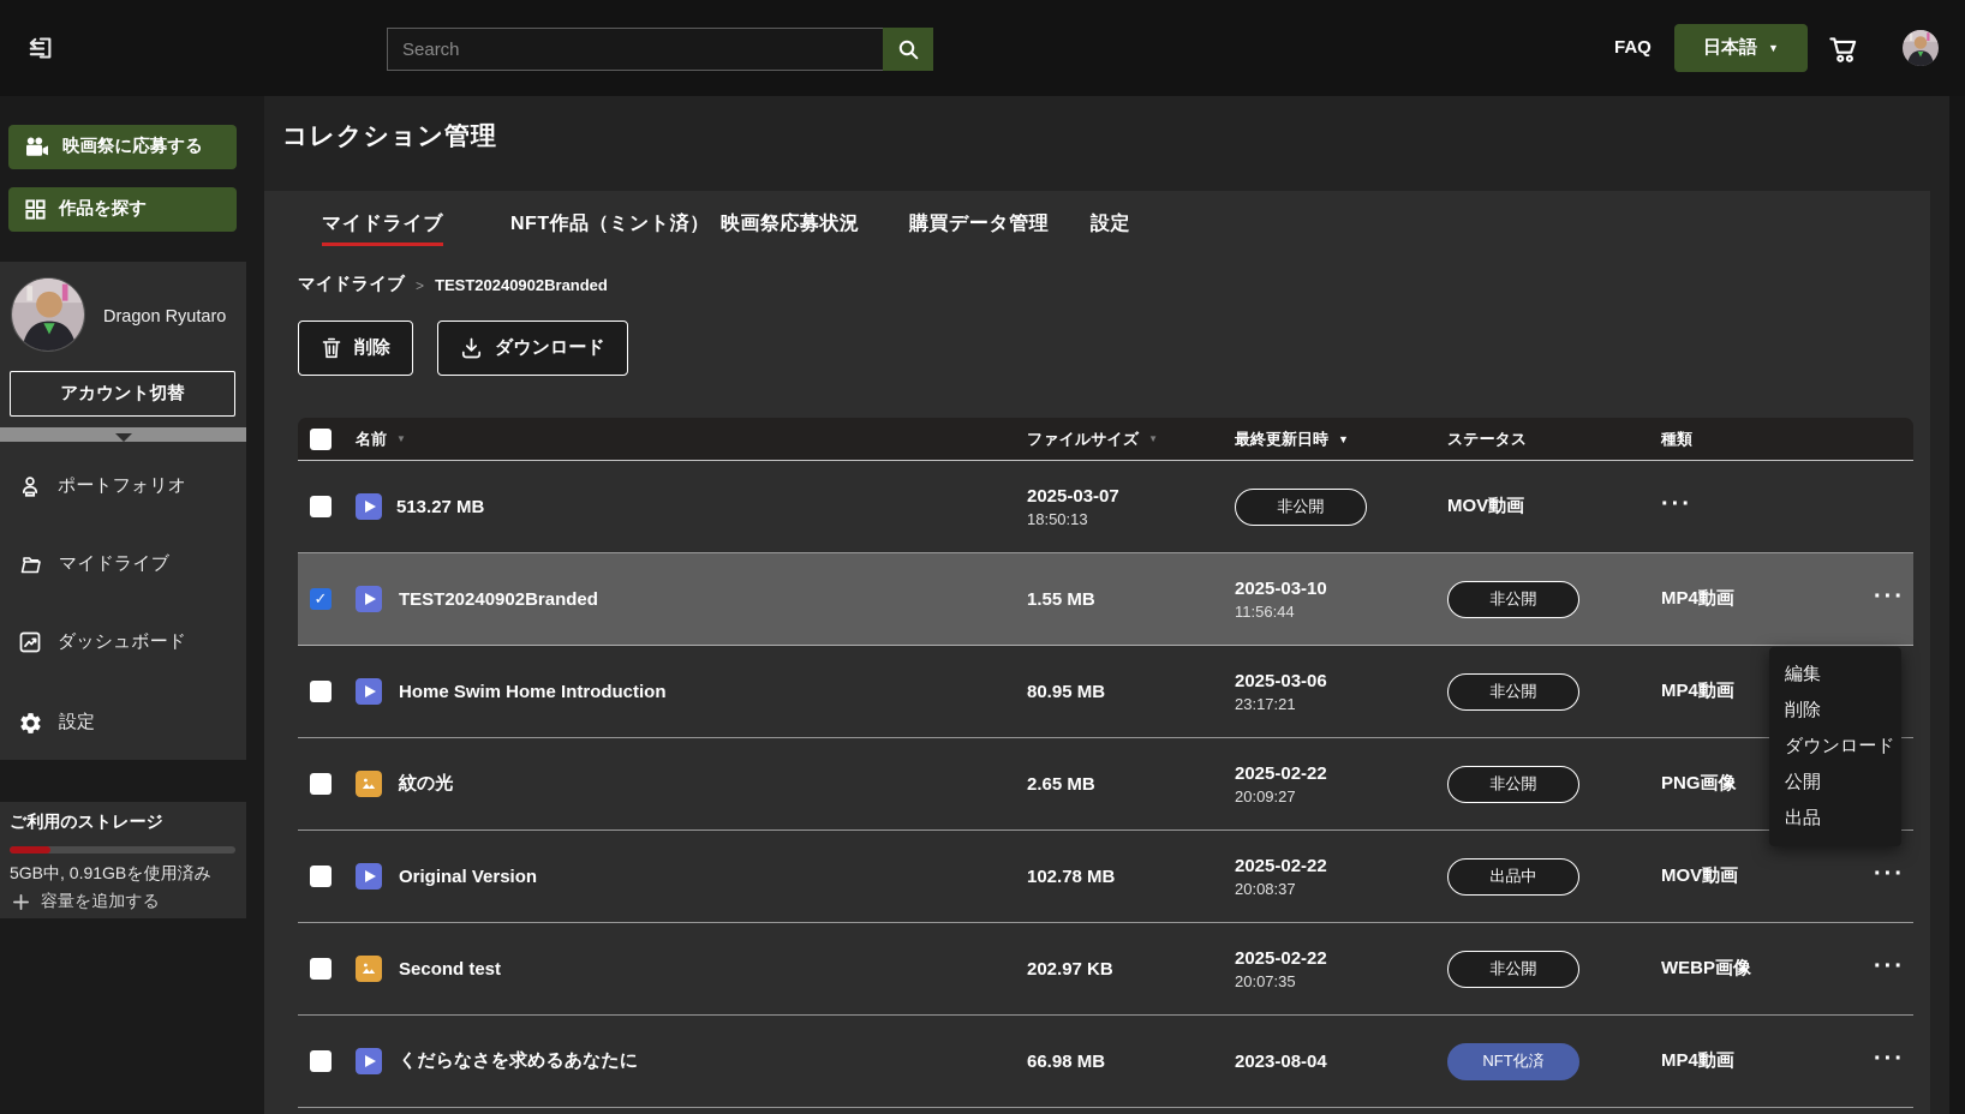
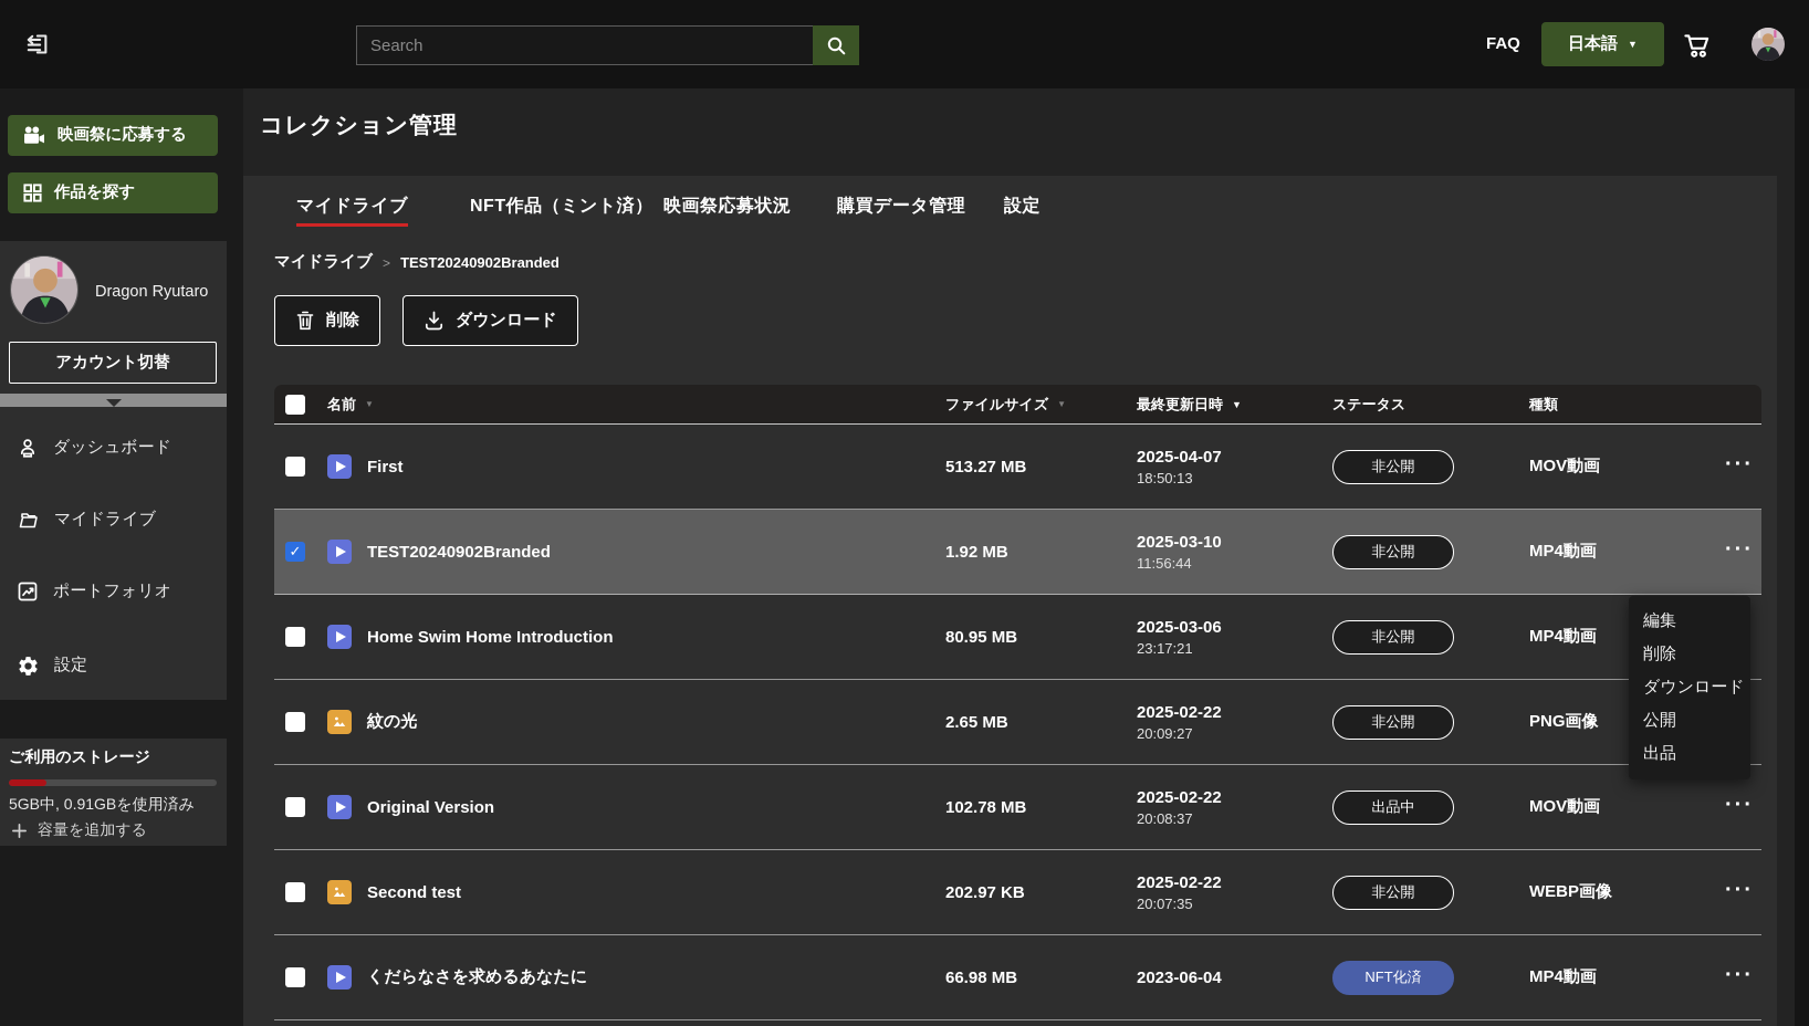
  Search
  FAQ
  日本語
  ▼
  映画祭に応募する
  作品を探す
  Dragon Ryutaro
  アカウント切替
- ポートフォリオ
+ ダッシュボード
  マイドライブ
- ダッシュボード
+ ポートフォリオ
  設定
  ご利用のストレージ
  5GB中, 0.91GBを使用済み
  容量を追加する
  コレクション管理
  マイドライブ
  NFT作品（ミント済）
  映画祭応募状況
  購買データ管理
  設定
  マイドライブ
  >
  TEST20240902Branded
  削除
  ダウンロード
  名前
  ▼
  ファイルサイズ
  ▼
  最終更新日時
  ▼
  ステータス
  種類
+ First
  513.27 MB
- 2025-03-07
+ 2025-04-07
  18:50:13
  非公開
  MOV動画
  ···
  ✓
  TEST20240902Branded
- 1.55 MB
+ 1.92 MB
  2025-03-10
  11:56:44
  非公開
  MP4動画
  ···
  Home Swim Home Introduction
  80.95 MB
  2025-03-06
  23:17:21
  非公開
  MP4動画
  紋の光
  2.65 MB
  2025-02-22
  20:09:27
  非公開
  PNG画像
  Original Version
  102.78 MB
  2025-02-22
  20:08:37
  出品中
  MOV動画
  ···
  Second test
  202.97 KB
  2025-02-22
  20:07:35
  非公開
  WEBP画像
  ···
  くだらなさを求めるあなたに
  66.98 MB
- 2023-08-04
+ 2023-06-04
  NFT化済
  MP4動画
  ···
  編集
  削除
  ダウンロード
  公開
  出品
